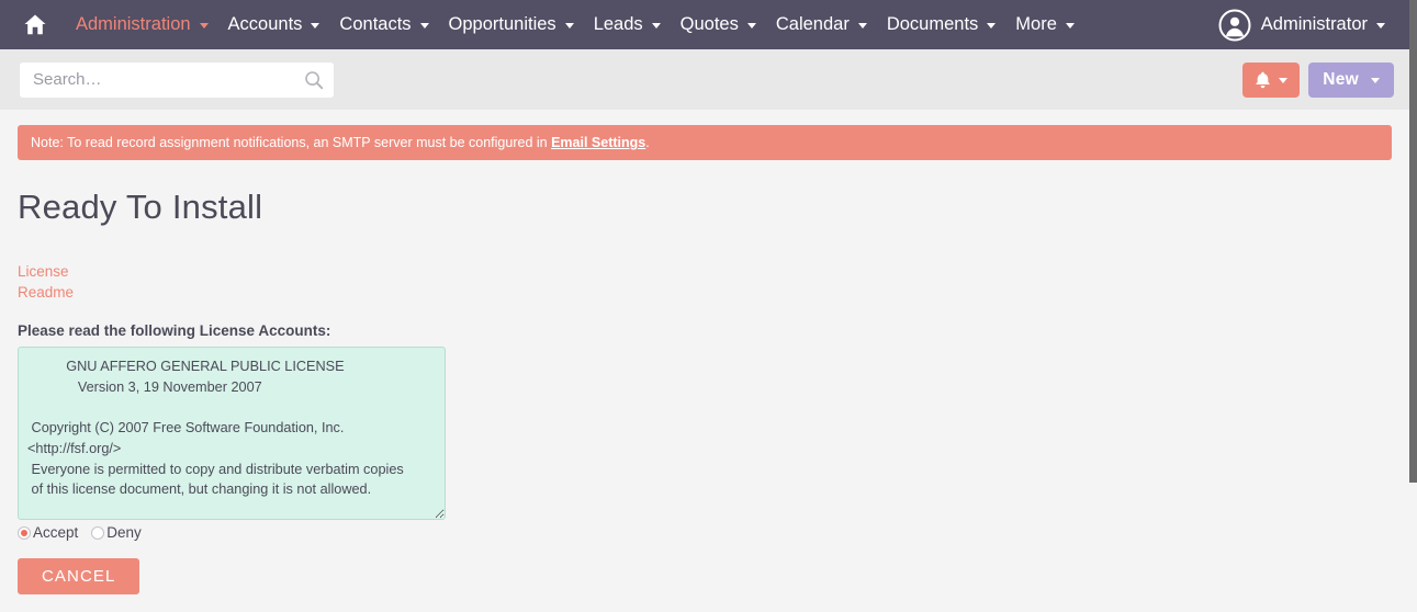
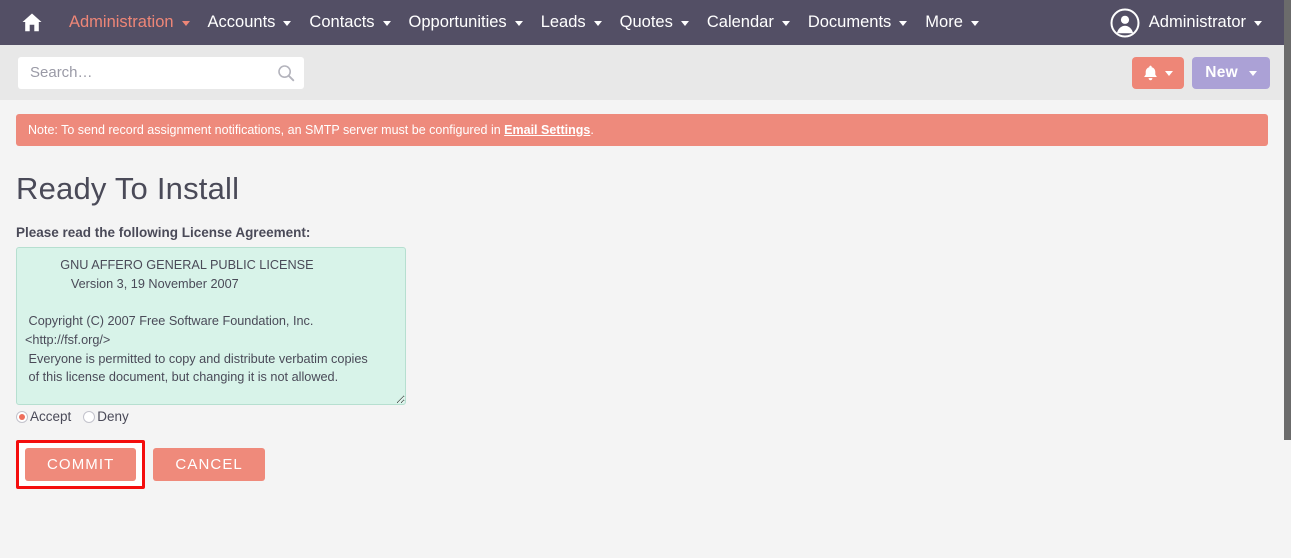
  Administration
  Accounts
  Contacts
  Opportunities
  Leads
  Quotes
  Calendar
  Documents
  More
  Administrator
  Search…
  New
- Note: To read record assignment notifications, an SMTP server must be configured in Email Settings.
+ Note: To send record assignment notifications, an SMTP server must be configured in Email Settings.
  Ready To Install
- License
- Readme
- Please read the following License Accounts:
+ Please read the following License Agreement:
  GNU AFFERO GENERAL PUBLIC LICENSE
  Version 3, 19 November 2007
  Copyright (C) 2007 Free Software Foundation, Inc.
  <http://fsf.org/>
  Everyone is permitted to copy and distribute verbatim copies
  of this license document, but changing it is not allowed.
  Accept
  Deny
+ COMMIT
  CANCEL
